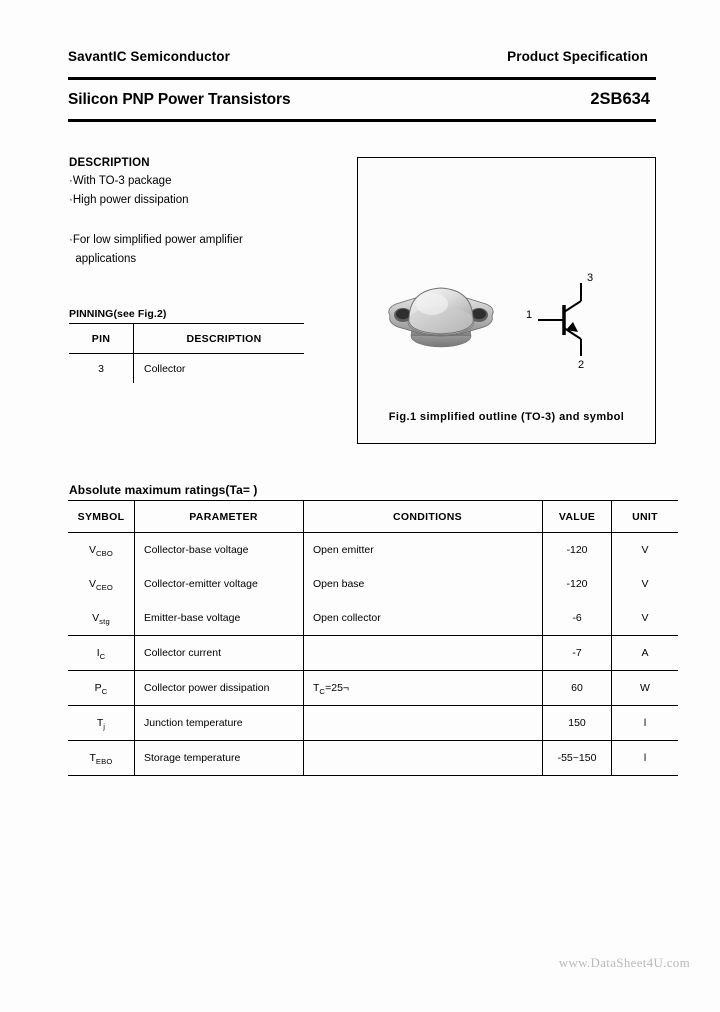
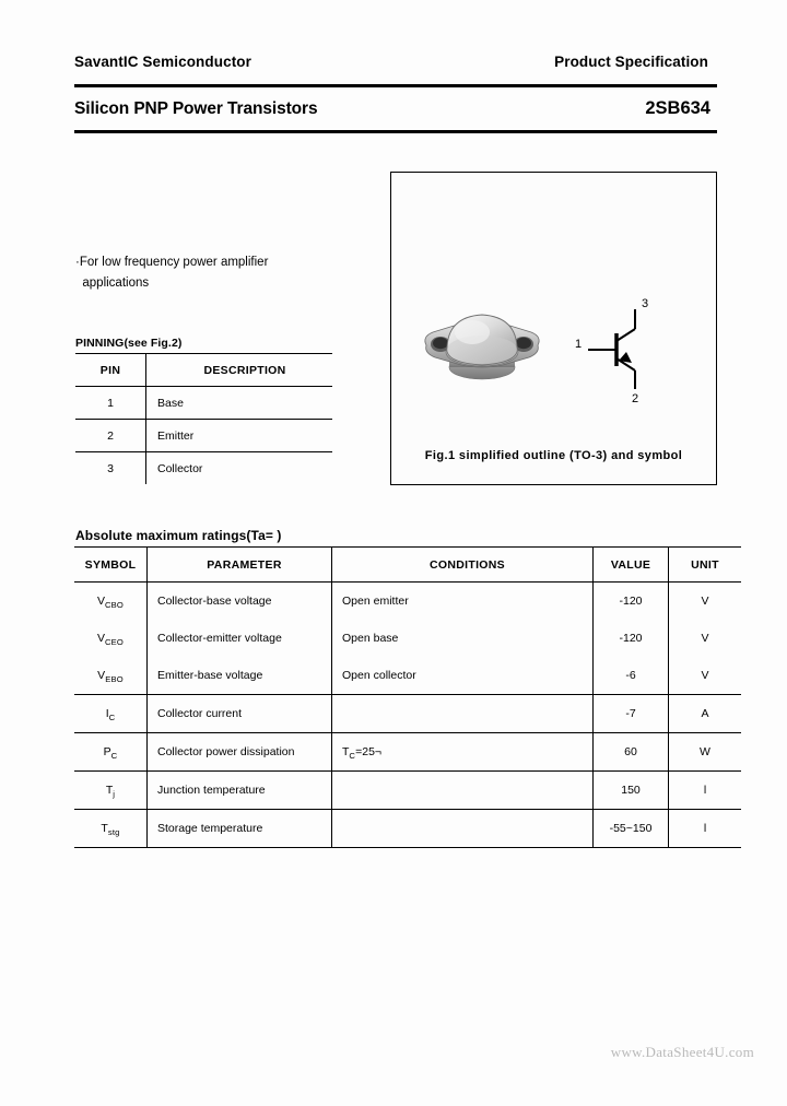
  SavantIC Semiconductor
  Product Specification
  Silicon PNP Power Transistors
  2SB634
- DESCRIPTION
- ·With TO-3 package
- ·High power dissipation
- ·For low simplified power amplifier
+ ·For low frequency power amplifier
  applications
  PINNING(see Fig.2)
  PIN	DESCRIPTION
+ 1	Base
+ 2	Emitter
  3	Collector
  1
  3
  2
  Fig.1 simplified outline (TO-3) and symbol
  Absolute maximum ratings(Ta= )
  SYMBOL	PARAMETER	CONDITIONS	VALUE	UNIT
  VCBO	Collector-base voltage	Open emitter	-120	V
  VCEO	Collector-emitter voltage	Open base	-120	V
- Vstg	Emitter-base voltage	Open collector	-6	V
+ VEBO	Emitter-base voltage	Open collector	-6	V
  IC	Collector current		-7	A
  PC	Collector power dissipation	TC=25¬	60	W
  Tj	Junction temperature		150	l
- TEBO	Storage temperature		-55~150	l
+ Tstg	Storage temperature		-55~150	l
  www.DataSheet4U.com
